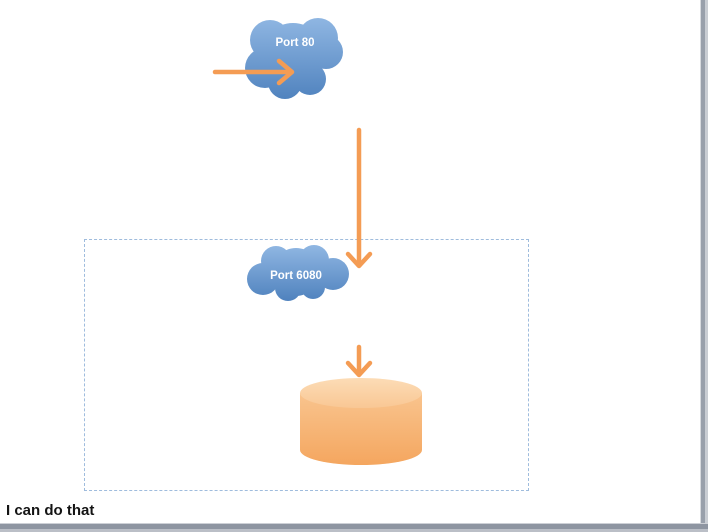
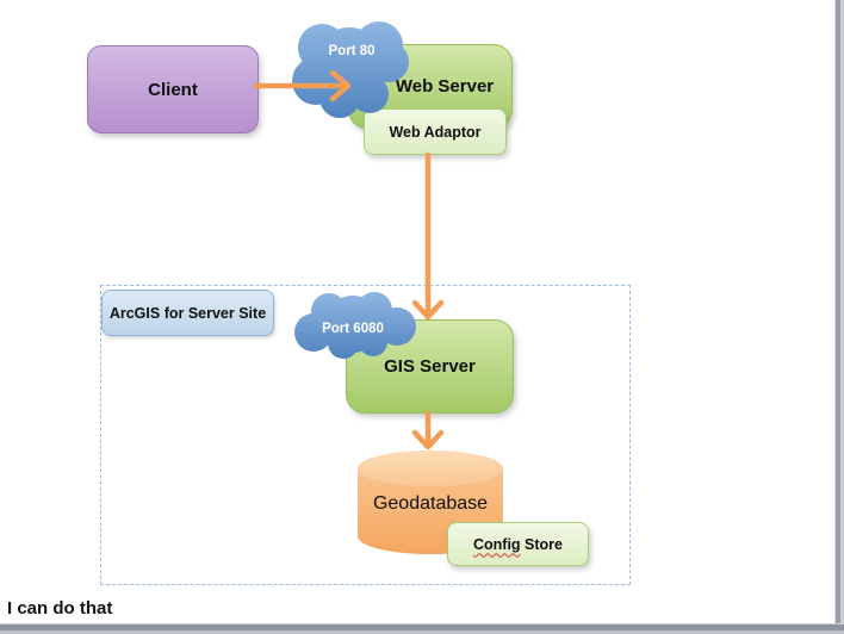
+ Client
+ Web Server
+ GIS Server
+ Geodatabase
+ Web Adaptor
+ Config Store
+ ArcGIS for Server Site
  Port 80
  Port 6080
  I can do that
